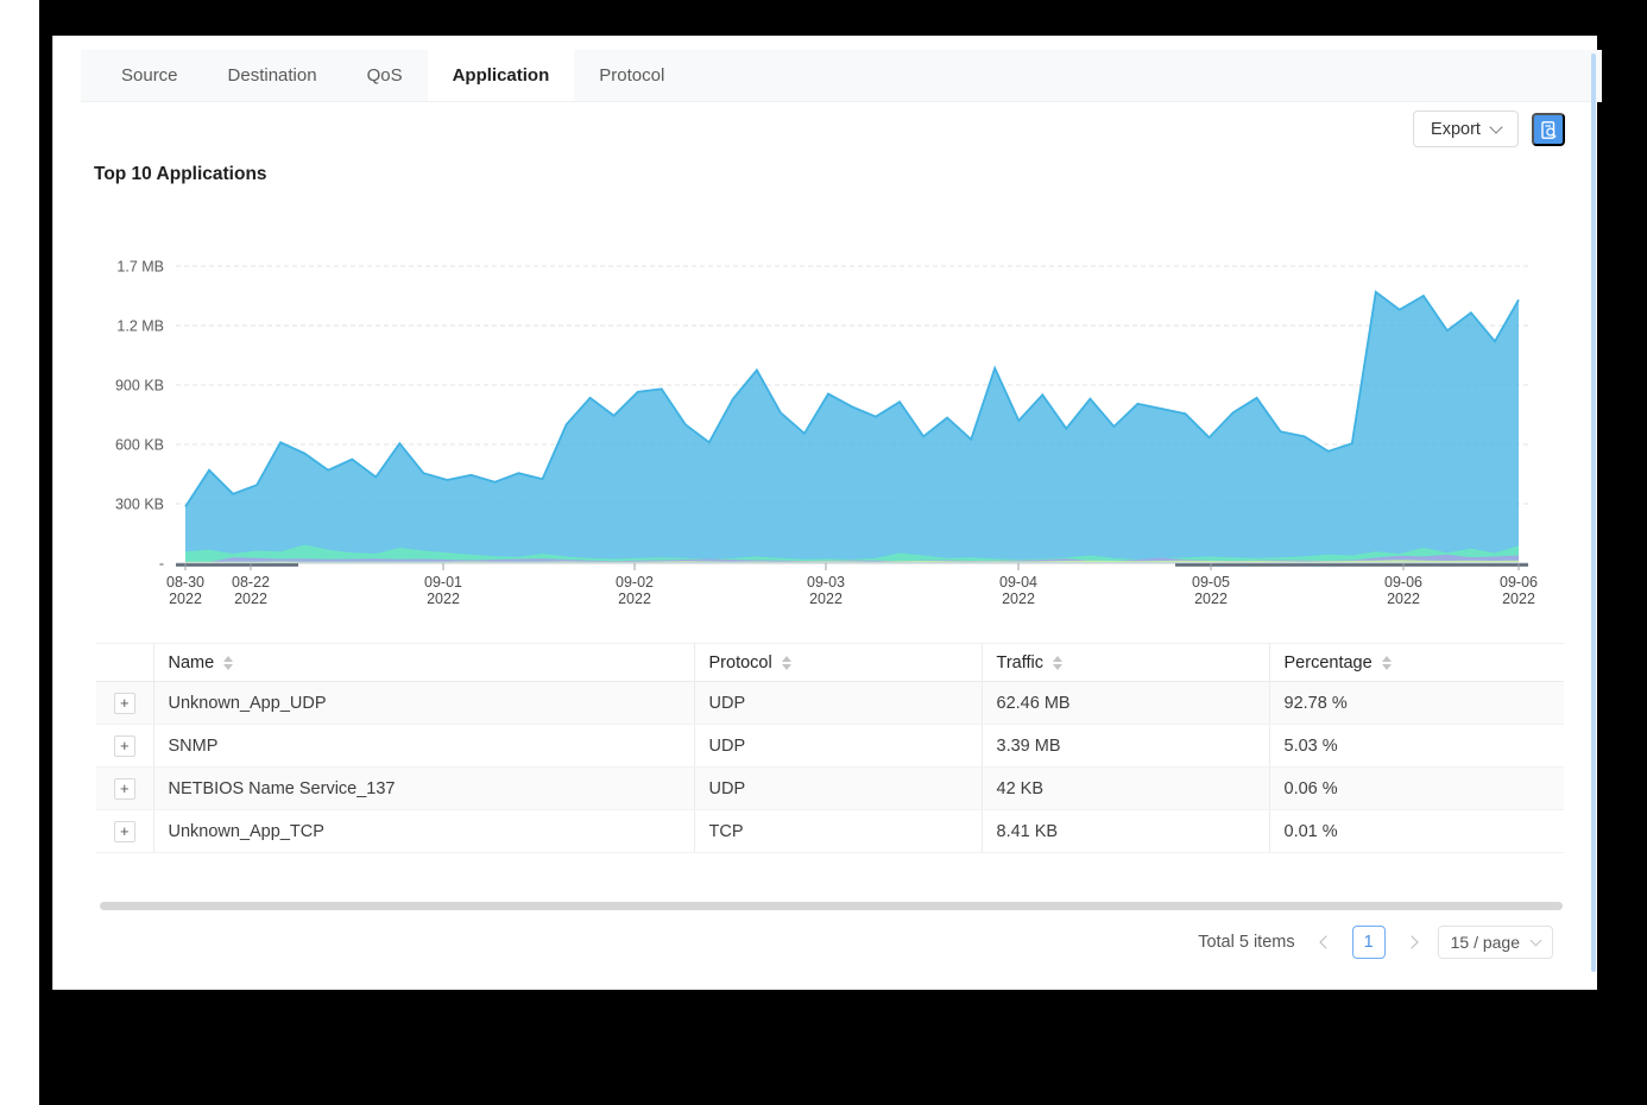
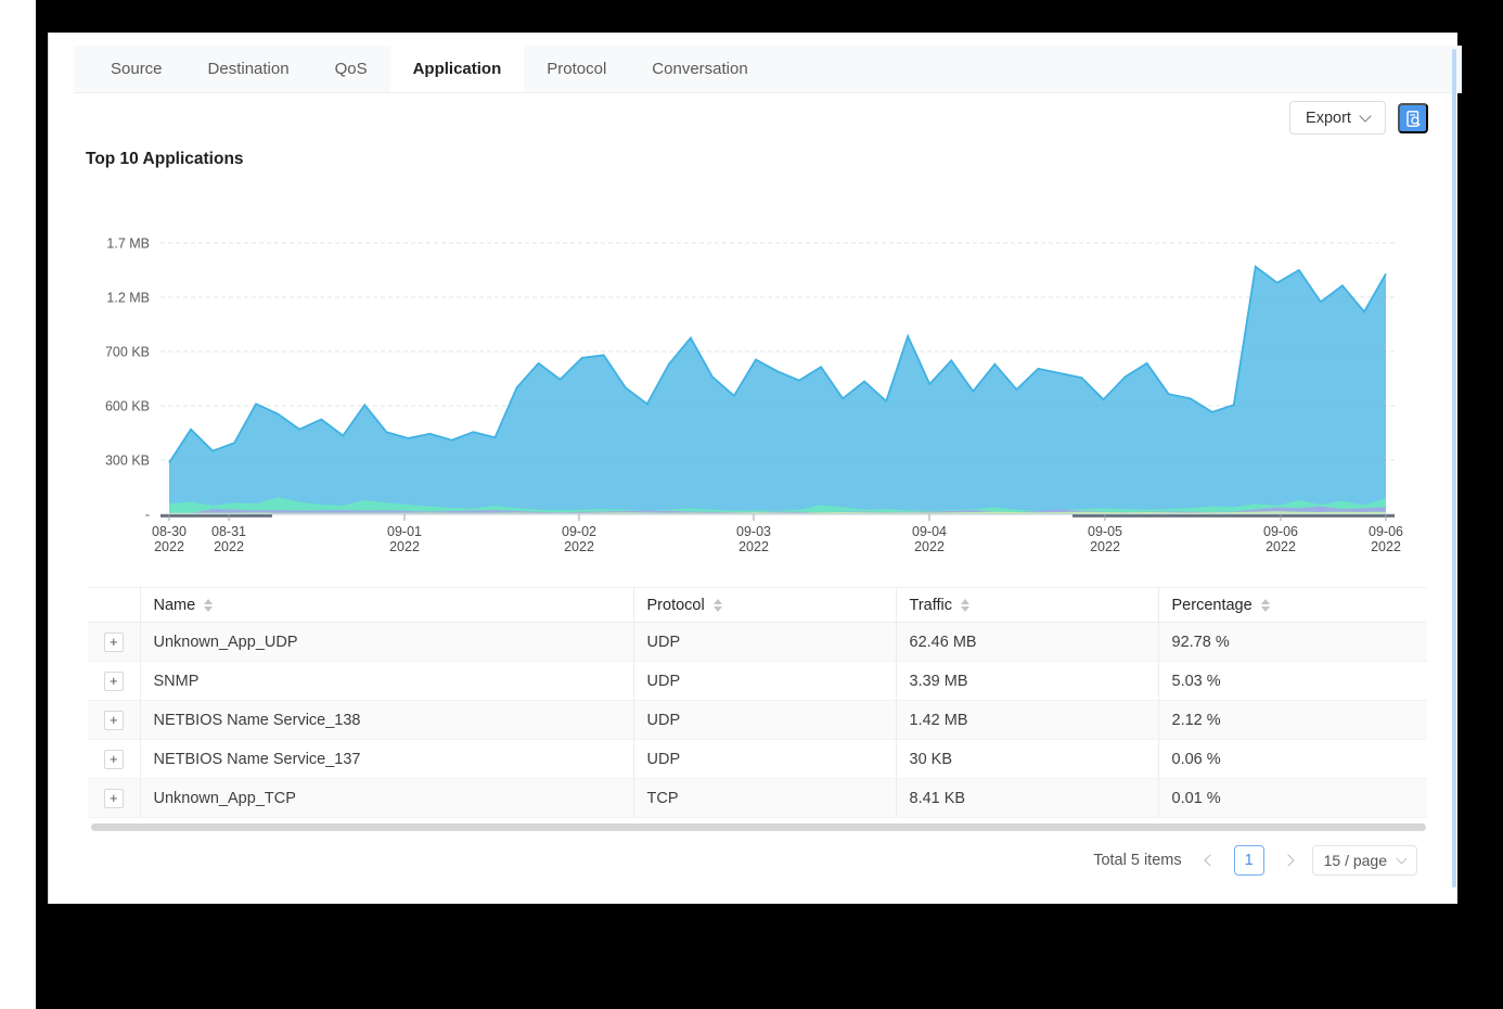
  1.7 MB
  1.2 MB
- 900 KB
+ 700 KB
  600 KB
  300 KB
  -
  08-30
  2022
- 08-22
+ 08-31
  2022
  09-01
  2022
  09-02
  2022
  09-03
  2022
  09-04
  2022
  09-05
  2022
  09-06
  2022
  09-06
  2022
  Source
  Destination
  QoS
  Application
  Protocol
+ Conversation
  Export
  Top 10 Applications
  	Name	Protocol	Traffic	Percentage
  +	Unknown_App_UDP	UDP	62.46 MB	92.78 %
  +	SNMP	UDP	3.39 MB	5.03 %
+ +	NETBIOS Name Service_138	UDP	1.42 MB	2.12 %
- +	NETBIOS Name Service_137	UDP	42 KB	0.06 %
+ +	NETBIOS Name Service_137	UDP	30 KB	0.06 %
  +	Unknown_App_TCP	TCP	8.41 KB	0.01 %
  Total 5 items
  1
  15 / page
